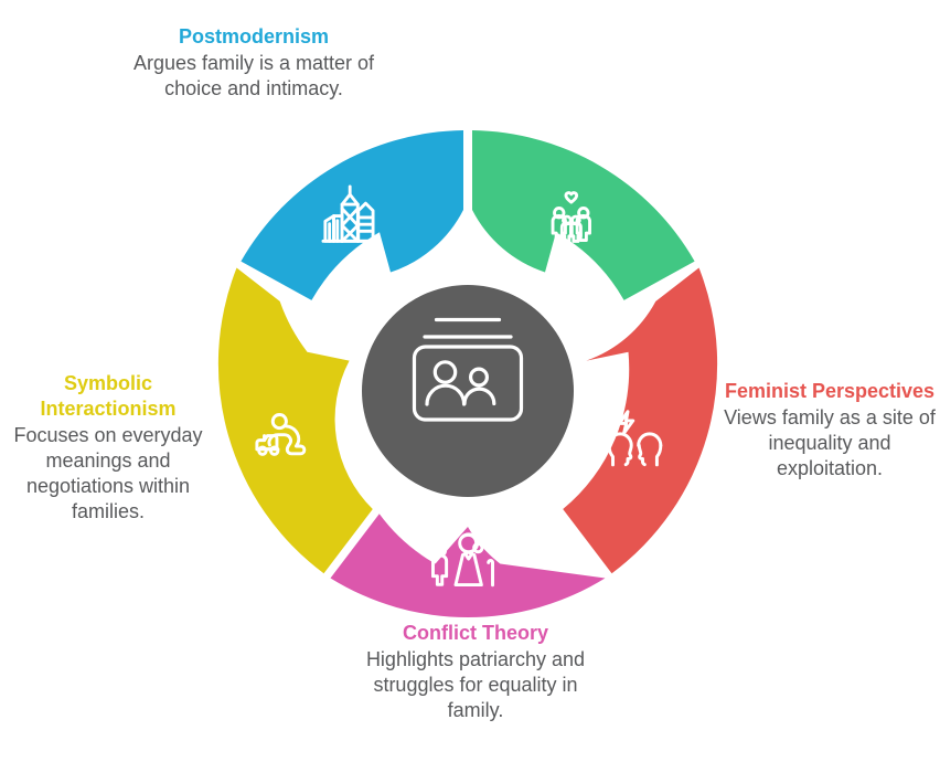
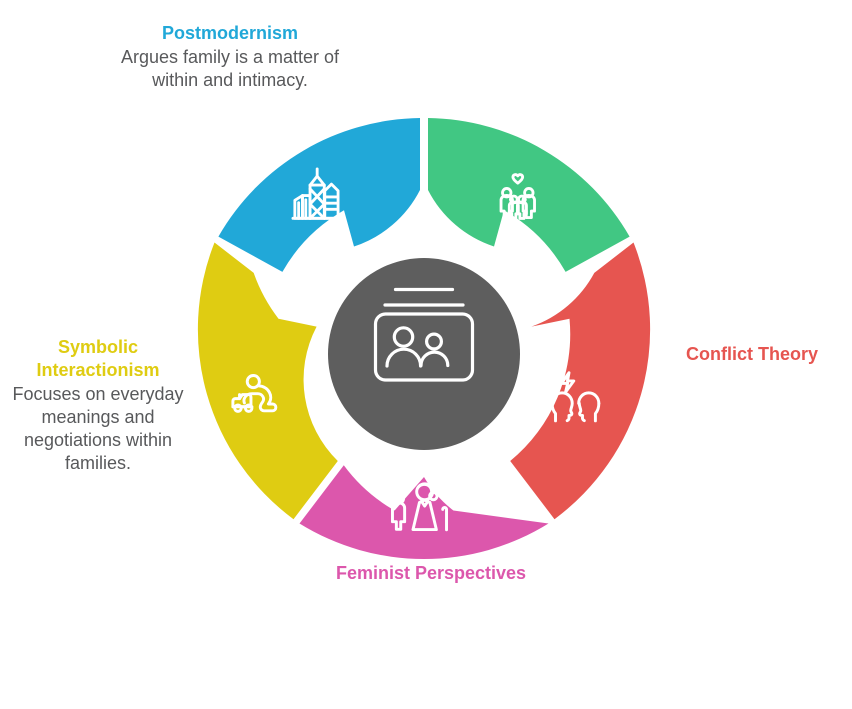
  Postmodernism
- Argues family is a matter of choice and intimacy.
+ Argues family is a matter of within and intimacy.
- Feminist Perspectives
+ Conflict Theory
- Views family as a site of inequality and exploitation.
- Conflict Theory
+ Feminist Perspectives
- Highlights patriarchy and struggles for equality in family.
  Symbolic Interactionism
  Focuses on everyday meanings and negotiations within families.
